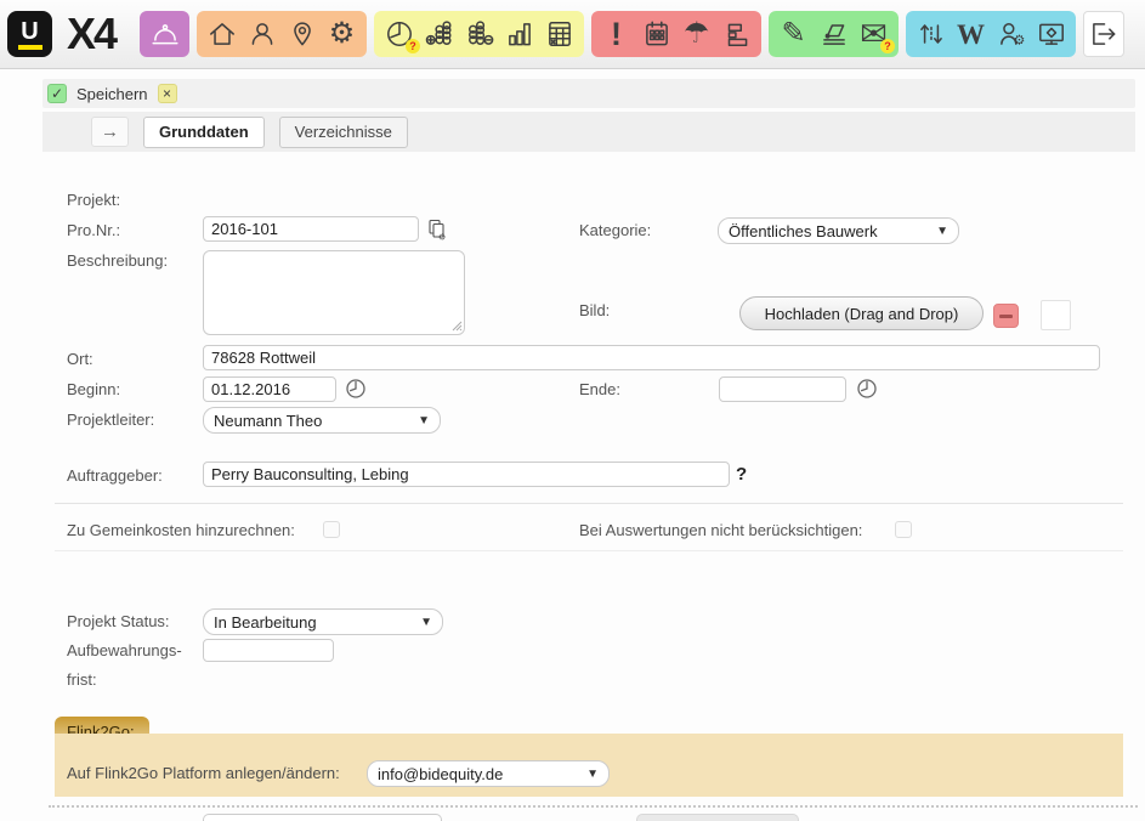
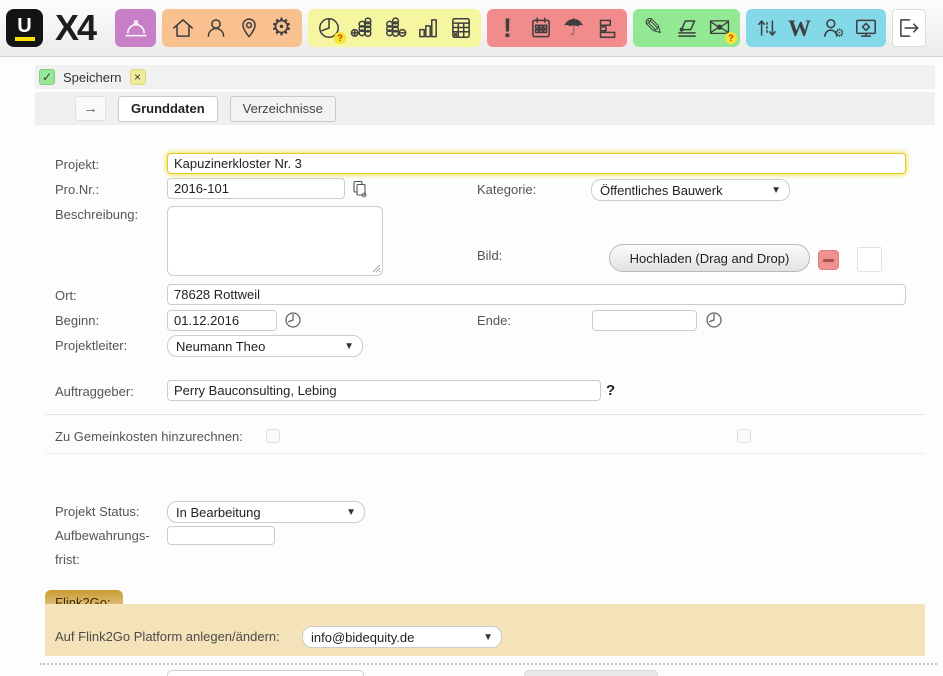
  U
  X4
  ⚙
  ?
  !
  ☂
  ✎
  ✉
  ?
  W
  ⚙
  ✓
  Speichern
  ×
  →
  Grunddaten
  Verzeichnisse
  Projekt:
+ Kapuzinerkloster Nr. 3
  Pro.Nr.:
  2016-101
  Kategorie:
  Öffentliches Bauwerk
  ▼
  Beschreibung:
  Bild:
  Hochladen (Drag and Drop)
  Ort:
  78628 Rottweil
  Beginn:
  01.12.2016
  Ende:
  Projektleiter:
  Neumann Theo
  ▼
  Auftraggeber:
  Perry Bauconsulting, Lebing
  ?
  Zu Gemeinkosten hinzurechnen:
- Bei Auswertungen nicht berücksichtigen:
  Projekt Status:
  In Bearbeitung
  ▼
  Aufbewahrungs-
  frist:
  Flink2Go:
  Auf Flink2Go Platform anlegen/ändern:
  info@bidequity.de
  ▼
